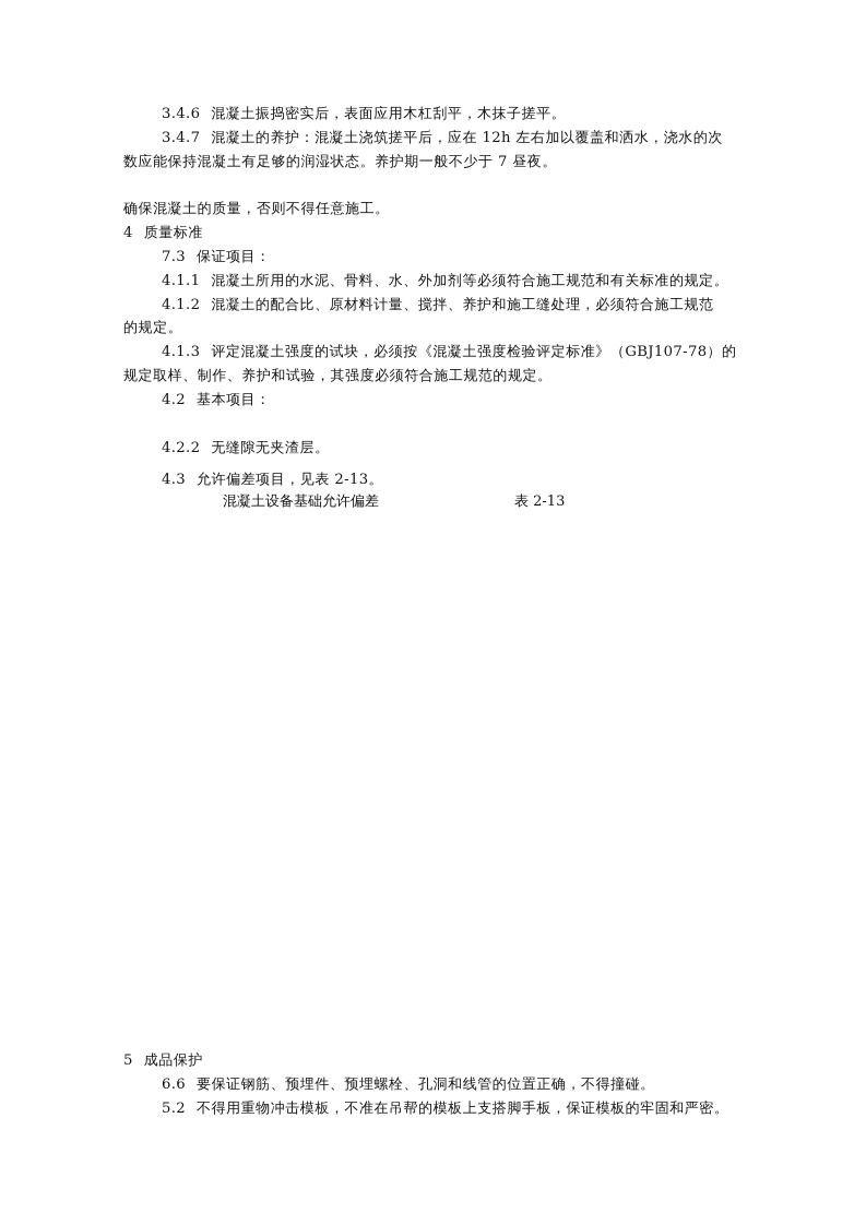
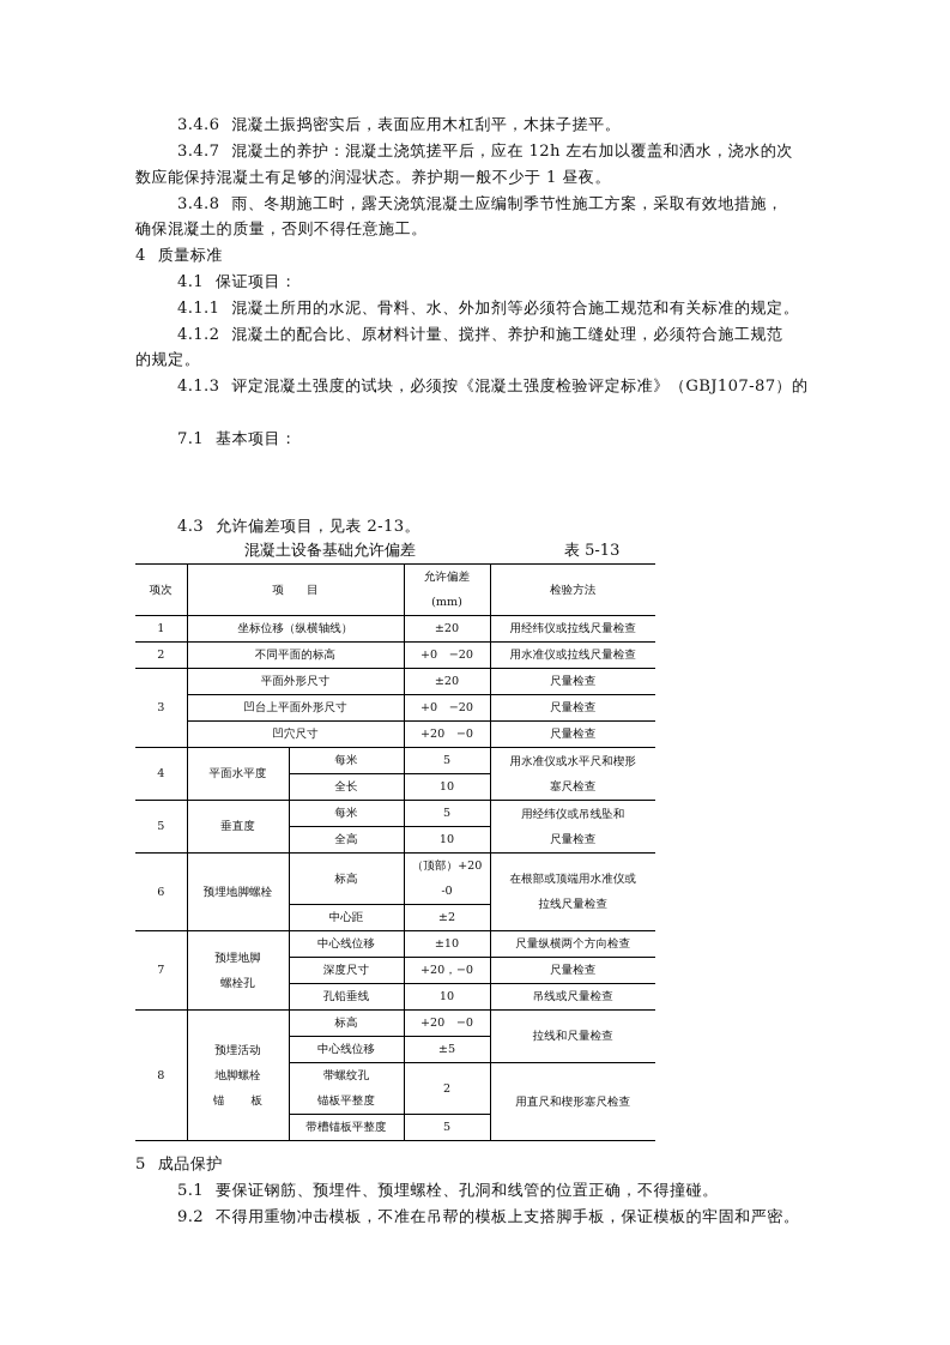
  3.4.6 混凝土振捣密实后，表面应用木杠刮平，木抹子搓平。
  3.4.7 混凝土的养护：混凝土浇筑搓平后，应在 12h 左右加以覆盖和洒水，浇水的次
- 数应能保持混凝土有足够的润湿状态。养护期一般不少于 7 昼夜。
+ 数应能保持混凝土有足够的润湿状态。养护期一般不少于 1 昼夜。
+ 3.4.8 雨、冬期施工时，露天浇筑混凝土应编制季节性施工方案，采取有效地措施，
  确保混凝土的质量，否则不得任意施工。
  4 质量标准
- 7.3 保证项目：
+ 4.1 保证项目：
  4.1.1 混凝土所用的水泥、骨料、水、外加剂等必须符合施工规范和有关标准的规定。
  4.1.2 混凝土的配合比、原材料计量、搅拌、养护和施工缝处理，必须符合施工规范
  的规定。
- 4.1.3 评定混凝土强度的试块，必须按《混凝土强度检验评定标准》（GBJ107-78）的
+ 4.1.3 评定混凝土强度的试块，必须按《混凝土强度检验评定标准》（GBJ107-87）的
- 规定取样、制作、养护和试验，其强度必须符合施工规范的规定。
- 4.2 基本项目：
+ 7.1 基本项目：
- 4.2.2 无缝隙无夹渣层。
  4.3 允许偏差项目，见表 2-13。
  混凝土设备基础允许偏差
- 表 2-13
+ 表 5-13
+ 项次	项 目	允许偏差(mm)	检验方法
+ 1	坐标位移（纵横轴线）	±20	用经纬仪或拉线尺量检查
+ 2	不同平面的标高	+0 −20	用水准仪或拉线尺量检查
+ 3	平面外形尺寸	±20	尺量检查
+ 凹台上平面外形尺寸	+0 −20	尺量检查
+ 凹穴尺寸	+20 −0	尺量检查
+ 4	平面水平度	每米	5	用水准仪或水平尺和楔形塞尺检查
+ 全长	10
+ 5	垂直度	每米	5	用经纬仪或吊线坠和尺量检查
+ 全高	10
+ 6	预埋地脚螺栓	标高	（顶部）+20-0	在根部或顶端用水准仪或拉线尺量检查
+ 中心距	±2
+ 7	预埋地脚螺栓孔	中心线位移	±10	尺量纵横两个方向检查
+ 深度尺寸	+20，−0	尺量检查
+ 孔铅垂线	10	吊线或尺量检查
+ 8	预埋活动地脚螺栓锚 板	标高	+20 −0	拉线和尺量检查
+ 中心线位移	±5
+ 带螺纹孔锚板平整度	2	用直尺和楔形塞尺检查
+ 带槽锚板平整度	5
  5 成品保护
- 6.6 要保证钢筋、预埋件、预埋螺栓、孔洞和线管的位置正确，不得撞碰。
+ 5.1 要保证钢筋、预埋件、预埋螺栓、孔洞和线管的位置正确，不得撞碰。
- 5.2 不得用重物冲击模板，不准在吊帮的模板上支搭脚手板，保证模板的牢固和严密。
+ 9.2 不得用重物冲击模板，不准在吊帮的模板上支搭脚手板，保证模板的牢固和严密。
